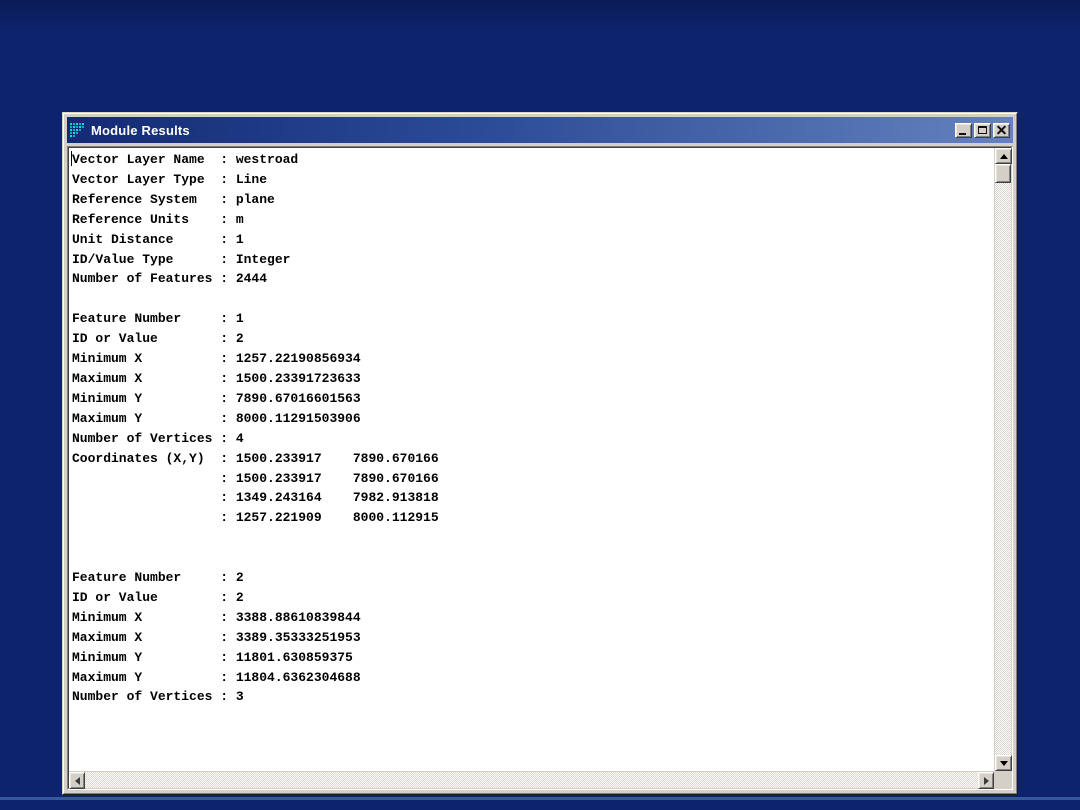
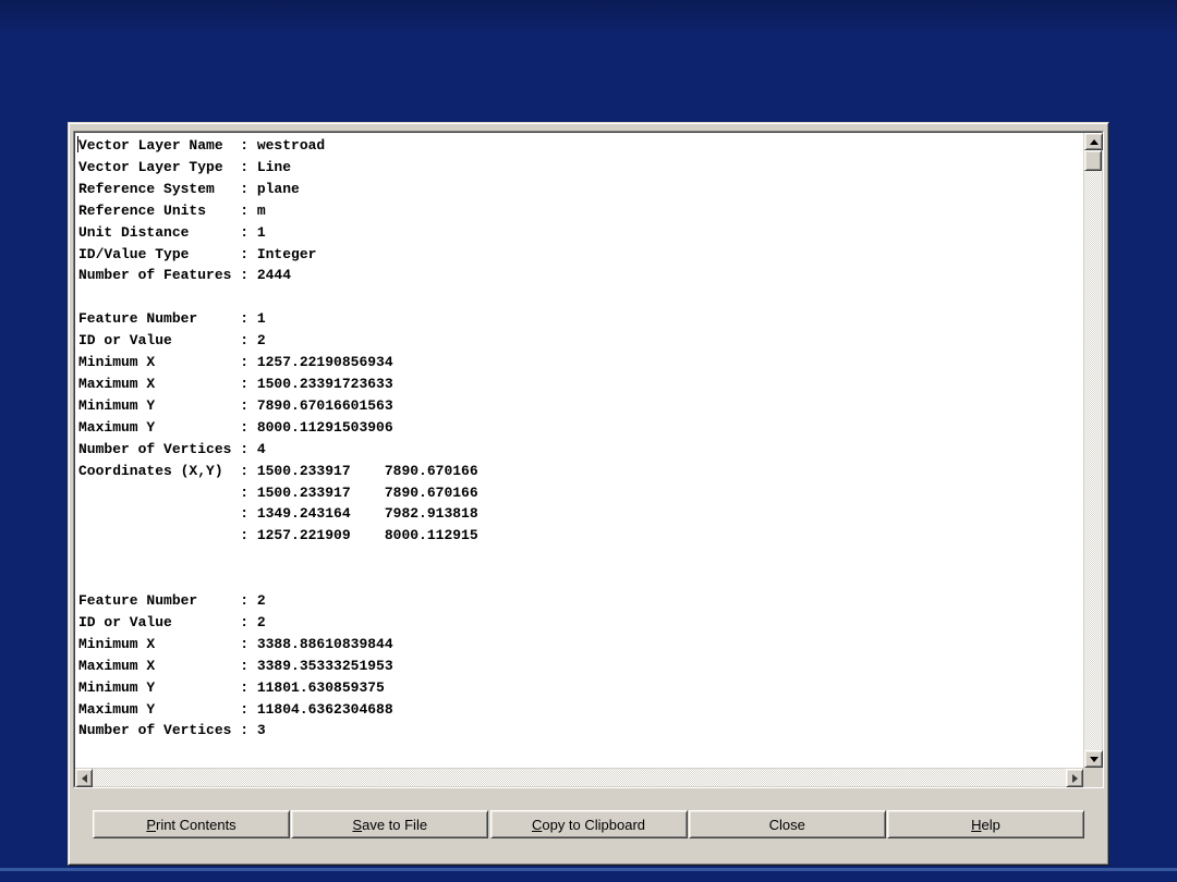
- Module Results
  Vector Layer Name : westroad
  Vector Layer Type : Line
  Reference System : plane
  Reference Units : m
  Unit Distance : 1
  ID/Value Type : Integer
  Number of Features : 2444
  Feature Number : 1
  ID or Value : 2
  Minimum X : 1257.22190856934
  Maximum X : 1500.23391723633
  Minimum Y : 7890.67016601563
  Maximum Y : 8000.11291503906
  Number of Vertices : 4
  Coordinates (X,Y) : 1500.233917 7890.670166
  : 1500.233917 7890.670166
  : 1349.243164 7982.913818
  : 1257.221909 8000.112915
  Feature Number : 2
  ID or Value : 2
  Minimum X : 3388.88610839844
  Maximum X : 3389.35333251953
  Minimum Y : 11801.630859375
  Maximum Y : 11804.6362304688
  Number of Vertices : 3
+ Print Contents
+ Save to File
+ Copy to Clipboard
+ Close
+ Help
